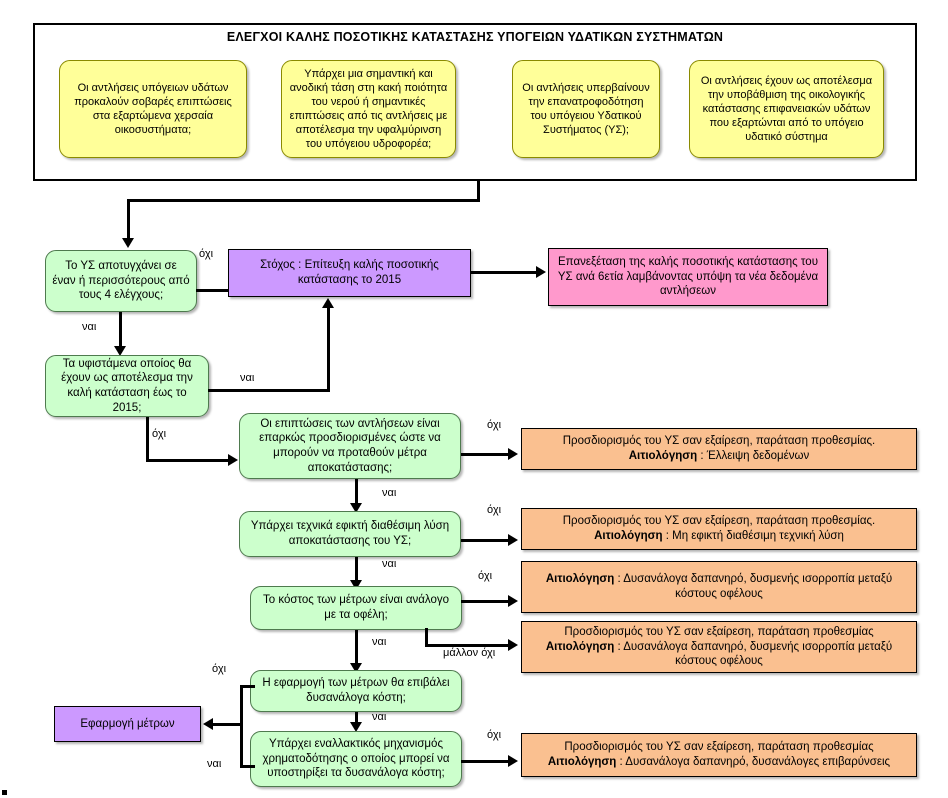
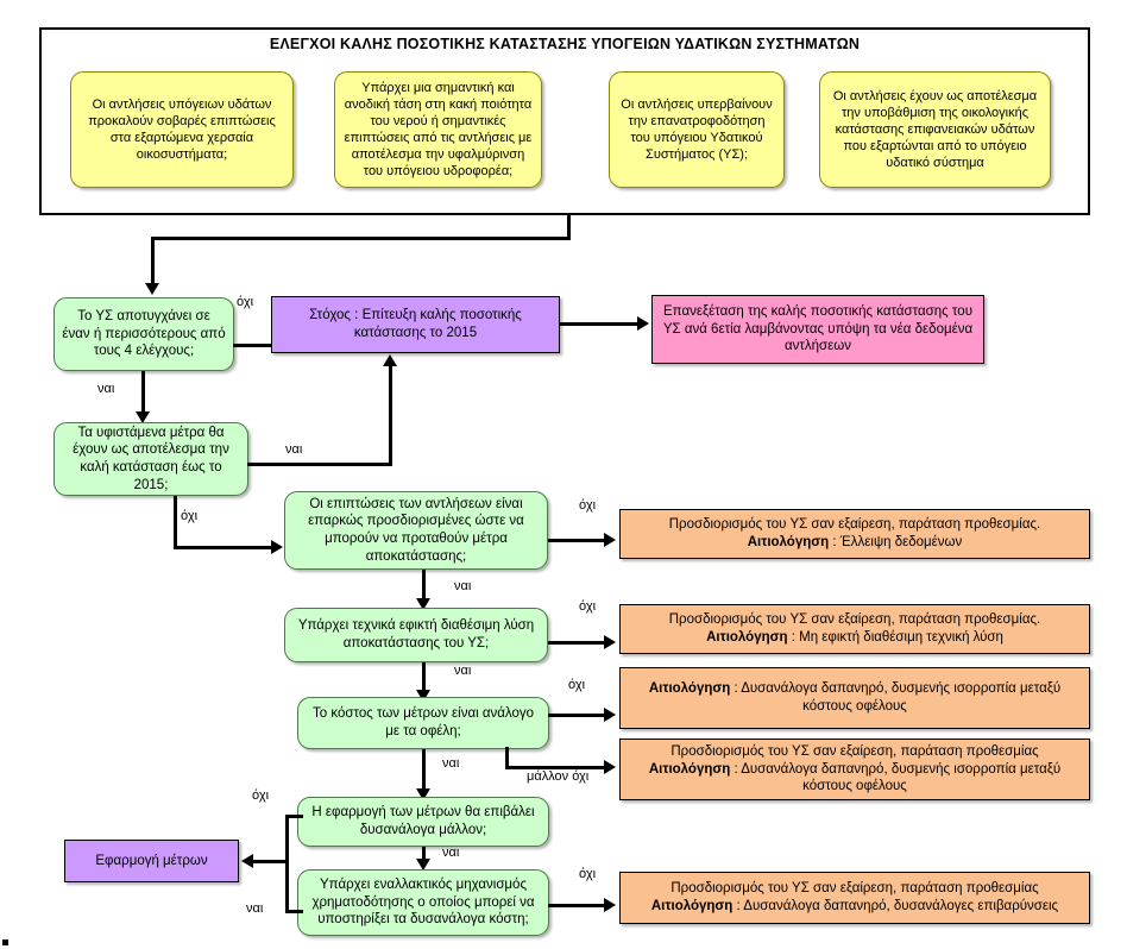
  ΕΛΕΓΧΟΙ ΚΑΛΗΣ ΠΟΣΟΤΙΚΗΣ ΚΑΤΑΣΤΑΣΗΣ ΥΠΟΓΕΙΩΝ ΥΔΑΤΙΚΩΝ ΣΥΣΤΗΜΑΤΩΝ
  Οι αντλήσεις υπόγειων υδάτων προκαλούν σοβαρές επιπτώσεις στα εξαρτώμενα χερσαία οικοσυστήματα;
  Υπάρχει μια σημαντική και ανοδική τάση στη κακή ποιότητα του νερού ή σημαντικές επιπτώσεις από τις αντλήσεις με αποτέλεσμα την υφαλμύρινση του υπόγειου υδροφορέα;
  Οι αντλήσεις υπερβαίνουν την επανατροφοδότηση του υπόγειου Υδατικού Συστήματος (ΥΣ);
  Οι αντλήσεις έχουν ως αποτέλεσμα την υποβάθμιση της οικολογικής κατάστασης επιφανειακών υδάτων που εξαρτώνται από το υπόγειο υδατικό σύστημα
  Το ΥΣ αποτυγχάνει σε έναν ή περισσότερους από τους 4 ελέγχους;
  Στόχος : Επίτευξη καλής ποσοτικής κατάστασης το 2015
  Επανεξέταση της καλής ποσοτικής κατάστασης του ΥΣ ανά 6ετία λαμβάνοντας υπόψη τα νέα δεδομένα αντλήσεων
  όχι
  ναι
- Τα υφιστάμενα οποίος θα έχουν ως αποτέλεσμα την καλή κατάσταση έως το 2015;
+ Τα υφιστάμενα μέτρα θα έχουν ως αποτέλεσμα την καλή κατάσταση έως το 2015;
  ναι
  όχι
  Οι επιπτώσεις των αντλήσεων είναι επαρκώς προσδιορισμένες ώστε να μπορούν να προταθούν μέτρα αποκατάστασης;
  Προσδιορισμός του ΥΣ σαν εξαίρεση, παράταση προθεσμίας.
  Αιτιολόγηση : Έλλειψη δεδομένων
  όχι
  ναι
  Υπάρχει τεχνικά εφικτή διαθέσιμη λύση αποκατάστασης του ΥΣ;
  Προσδιορισμός του ΥΣ σαν εξαίρεση, παράταση προθεσμίας.
  Αιτιολόγηση : Μη εφικτή διαθέσιμη τεχνική λύση
  όχι
  ναι
  Το κόστος των μέτρων είναι ανάλογο με τα οφέλη;
  Αιτιολόγηση : Δυσανάλογα δαπανηρό, δυσμενής ισορροπία μεταξύ κόστους οφέλους
  Προσδιορισμός του ΥΣ σαν εξαίρεση, παράταση προθεσμίας
  Αιτιολόγηση : Δυσανάλογα δαπανηρό, δυσμενής ισορροπία μεταξύ κόστους οφέλους
  όχι
  μάλλον όχι
  ναι
- Η εφαρμογή των μέτρων θα επιβάλει δυσανάλογα κόστη;
+ Η εφαρμογή των μέτρων θα επιβάλει δυσανάλογα μάλλον;
  ναι
  Υπάρχει εναλλακτικός μηχανισμός χρηματοδότησης ο οποίος μπορεί να υποστηρίξει τα δυσανάλογα κόστη;
  Προσδιορισμός του ΥΣ σαν εξαίρεση, παράταση προθεσμίας
  Αιτιολόγηση : Δυσανάλογα δαπανηρό, δυσανάλογες επιβαρύνσεις
  όχι
  Εφαρμογή μέτρων
  όχι
  ναι
